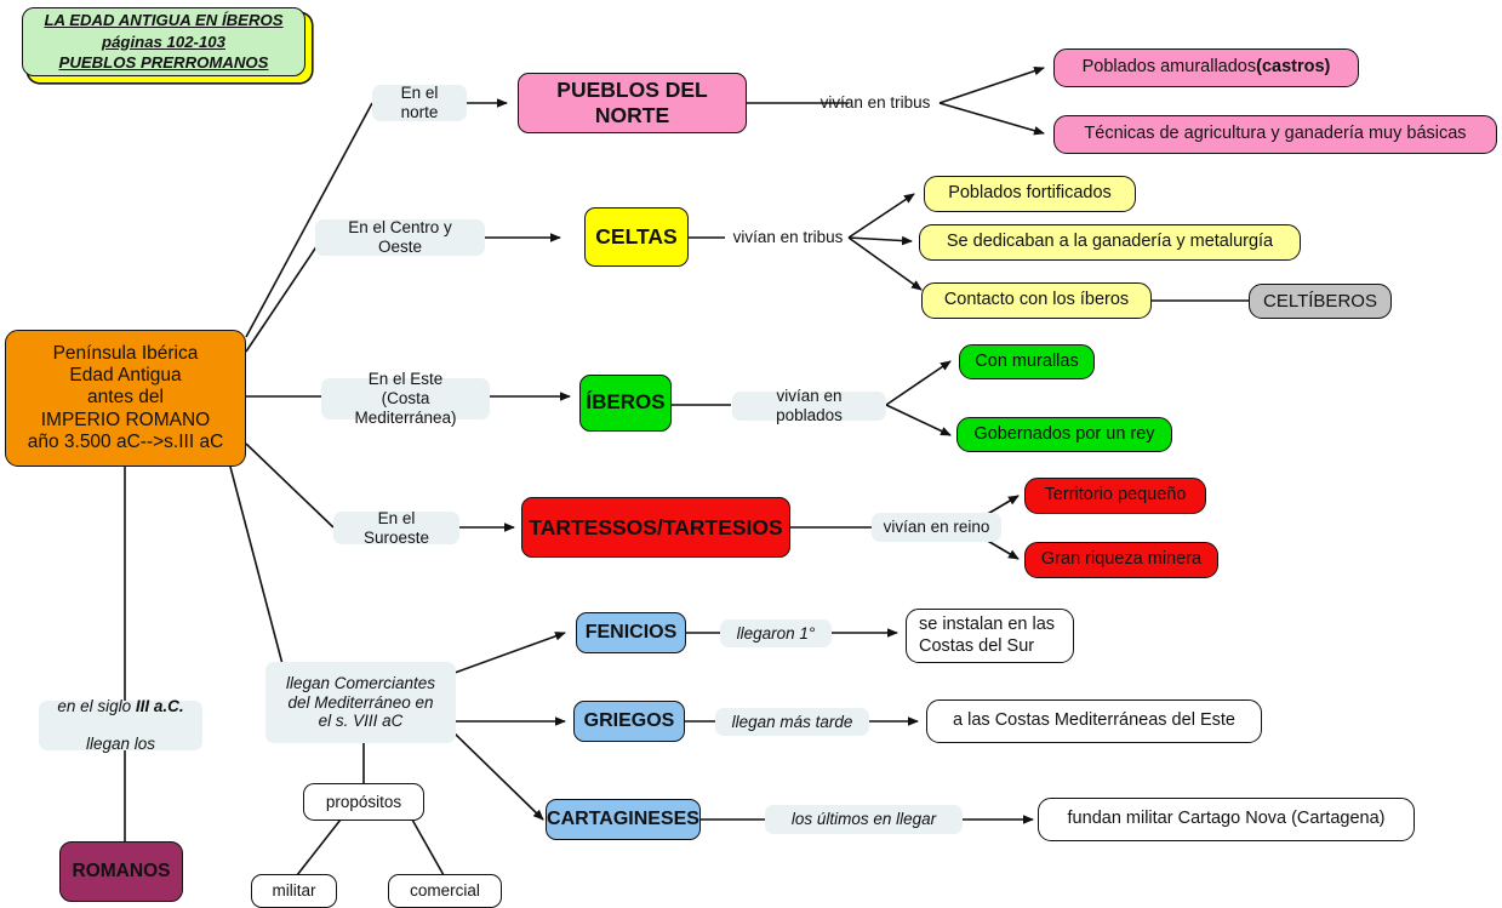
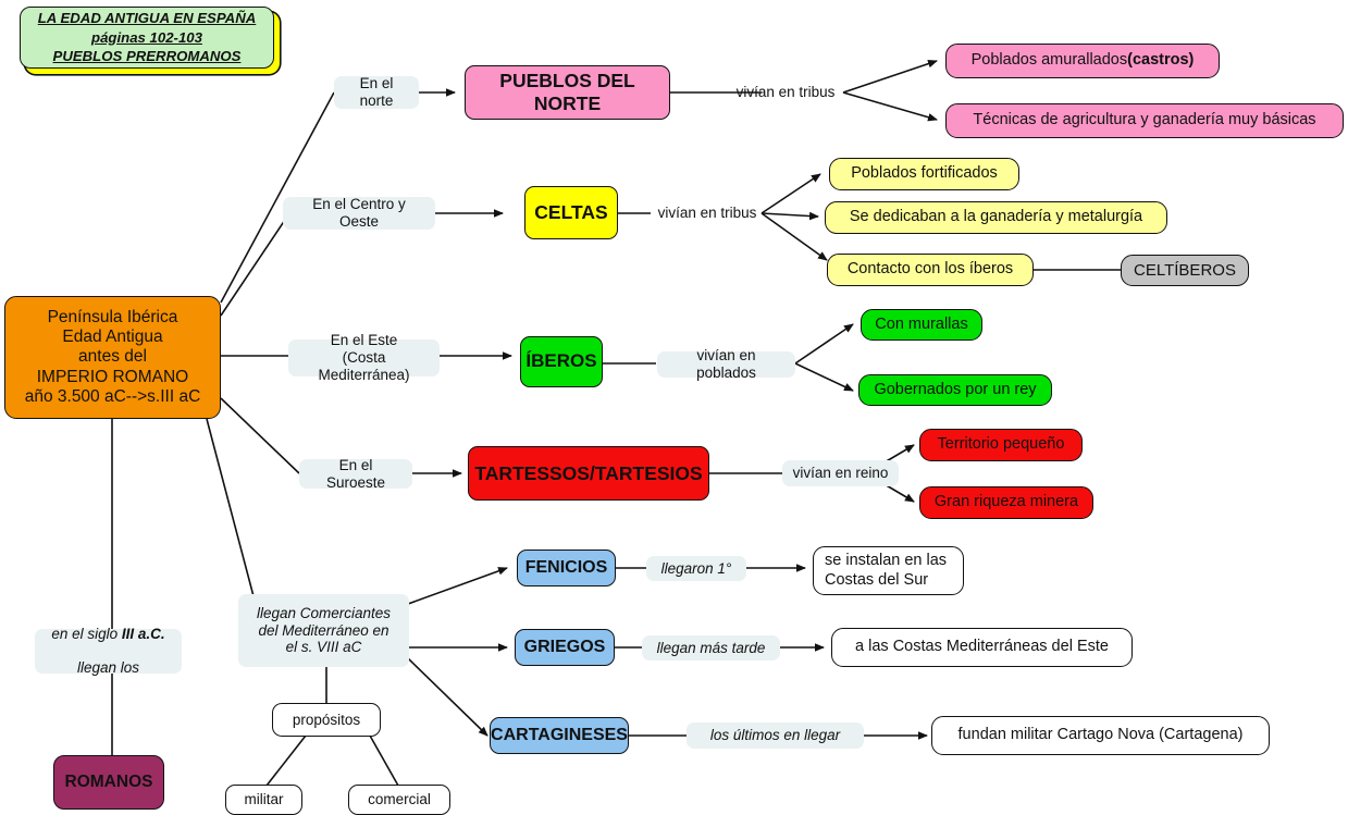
- LA EDAD ANTIGUA EN ÍBEROS
+ LA EDAD ANTIGUA EN ESPAÑA
  páginas 102-103
  PUEBLOS PRERROMANOS
  Península Ibérica
  Edad Antigua
  antes del
  IMPERIO ROMANO
  año 3.500 aC-->s.III aC
  En el norte
  PUEBLOS DEL NORTE
  vivían en tribus
  Poblados amurallados
  (castros)
  Técnicas de agricultura y ganadería muy básicas
  En el Centro y Oeste
  CELTAS
  vivían en tribus
  Poblados fortificados
  Se dedicaban a la ganadería y metalurgía
  Contacto con los íberos
  CELTÍBEROS
  En el Este
  (Costa Mediterránea)
  ÍBEROS
  vivían en poblados
  Con murallas
  Gobernados por un rey
  En el Suroeste
  TARTESSOS/TARTESIOS
  vivían en reino
  Territorio pequeño
  Gran riqueza minera
  llegan Comerciantes
  del Mediterráneo en
  el s. VIII aC
  FENICIOS
  llegaron 1°
  se instalan en las
  Costas del Sur
  GRIEGOS
  llegan más tarde
  a las Costas Mediterráneas del Este
  CARTAGINESES
  los últimos en llegar
  fundan militar Cartago Nova (Cartagena)
  propósitos
  militar
  comercial
  en el siglo III a.C.
  llegan los
  ROMANOS
